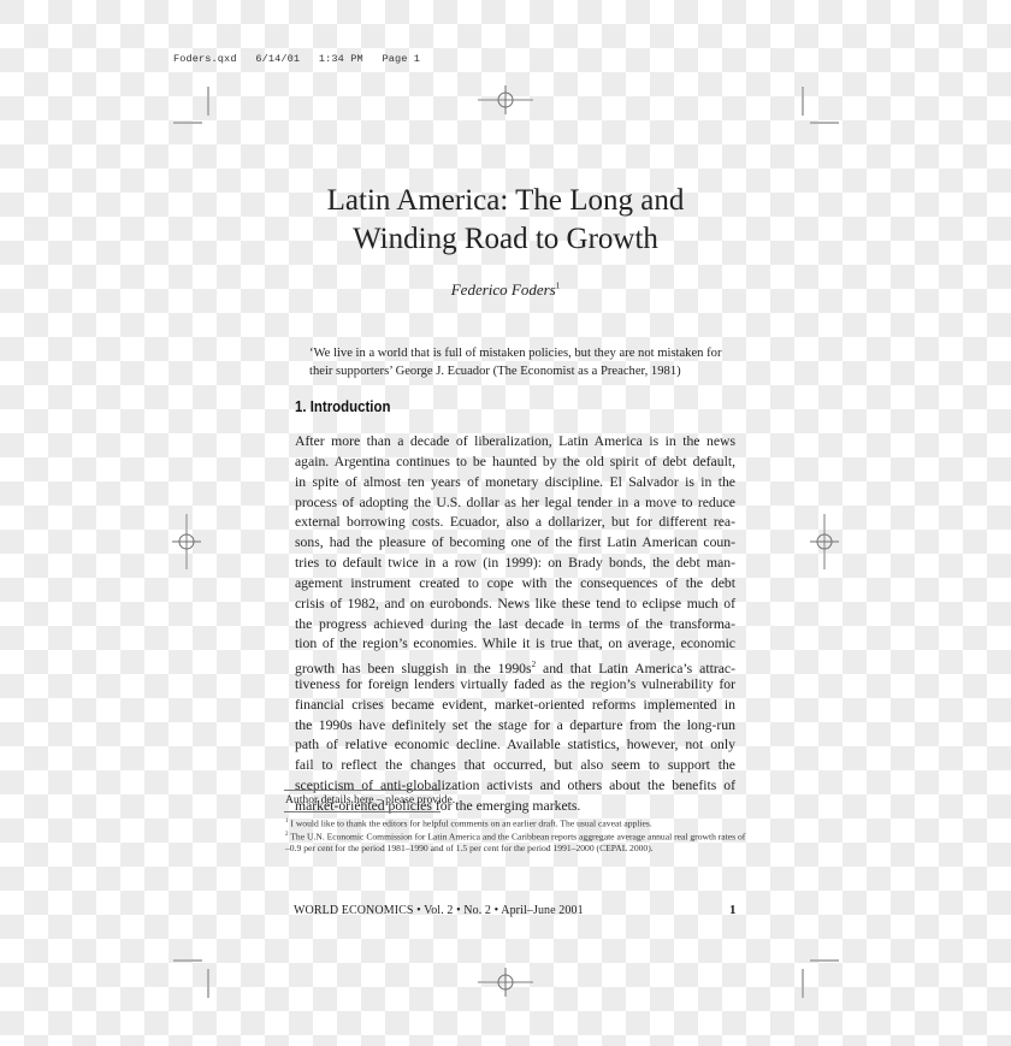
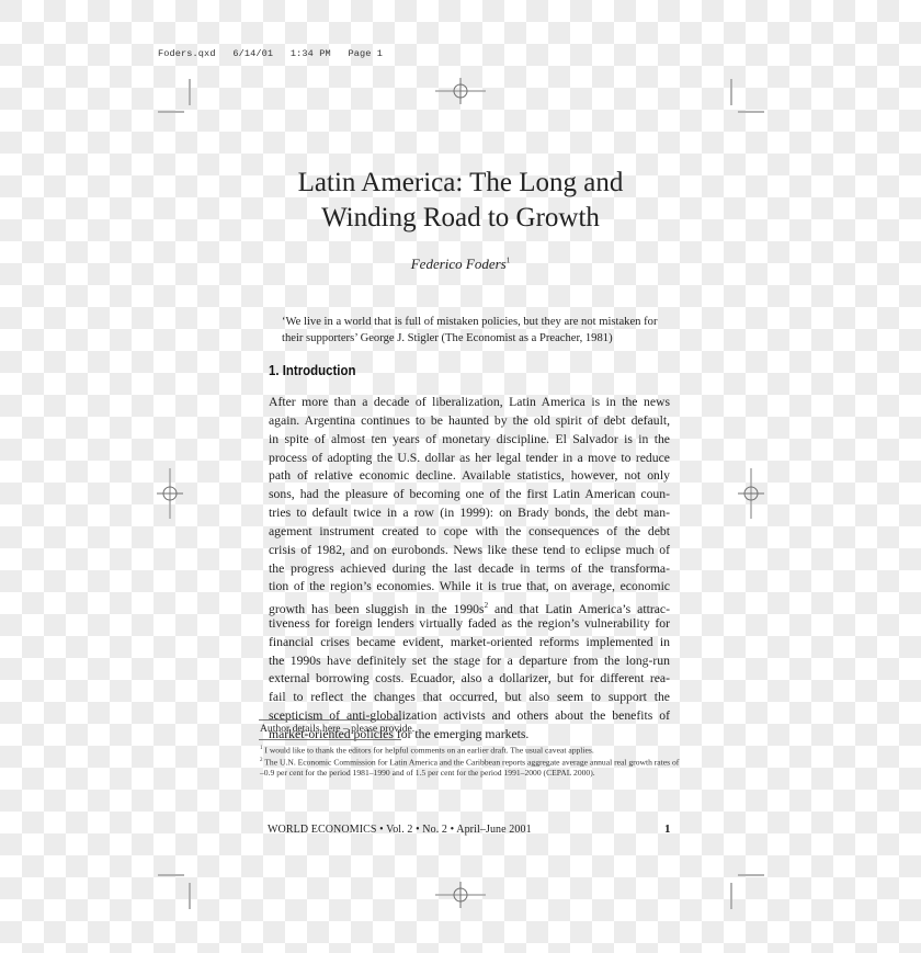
  Foders.qxd 6/14/01 1:34 PM Page 1
  Latin America: The Long and
  Winding Road to Growth
  Federico Foders1
- ‘We live in a world that is full of mistaken policies, but they are not mistaken for their supporters’ George J. Ecuador (The Economist as a Preacher, 1981)
+ ‘We live in a world that is full of mistaken policies, but they are not mistaken for their supporters’ George J. Stigler (The Economist as a Preacher, 1981)
  1. Introduction
  After more than a decade of liberalization, Latin America is in the news
  again. Argentina continues to be haunted by the old spirit of debt default,
  in spite of almost ten years of monetary discipline. El Salvador is in the
  process of adopting the U.S. dollar as her legal tender in a move to reduce
- external borrowing costs. Ecuador, also a dollarizer, but for different rea-
+ path of relative economic decline. Available statistics, however, not only
  sons, had the pleasure of becoming one of the first Latin American coun-
  tries to default twice in a row (in 1999): on Brady bonds, the debt man-
  agement instrument created to cope with the consequences of the debt
  crisis of 1982, and on eurobonds. News like these tend to eclipse much of
  the progress achieved during the last decade in terms of the transforma-
  tion of the region’s economies. While it is true that, on average, economic
  growth has been sluggish in the 1990s2 and that Latin America’s attrac-
  tiveness for foreign lenders virtually faded as the region’s vulnerability for
  financial crises became evident, market-oriented reforms implemented in
  the 1990s have definitely set the stage for a departure from the long-run
- path of relative economic decline. Available statistics, however, not only
+ external borrowing costs. Ecuador, also a dollarizer, but for different rea-
  fail to reflect the changes that occurred, but also seem to support the
  scepticism of anti-globalization activists and others about the benefits of
  market-oriented policies for the emerging markets.
  Author details here – please provide.
  I would like to thank the editors for helpful comments on an earlier draft. The usual caveat applies.
  The U.N. Economic Commission for Latin America and the Caribbean reports aggregate average annual real growth rates of –0.9 per cent for the period 1981–1990 and of 1.5 per cent for the period 1991–2000 (CEPAL 2000).
  WORLD ECONOMICS • Vol. 2 • No. 2 • April–June 2001
  1
